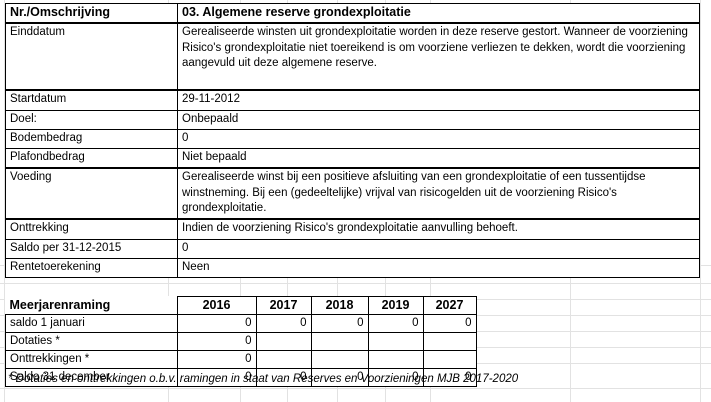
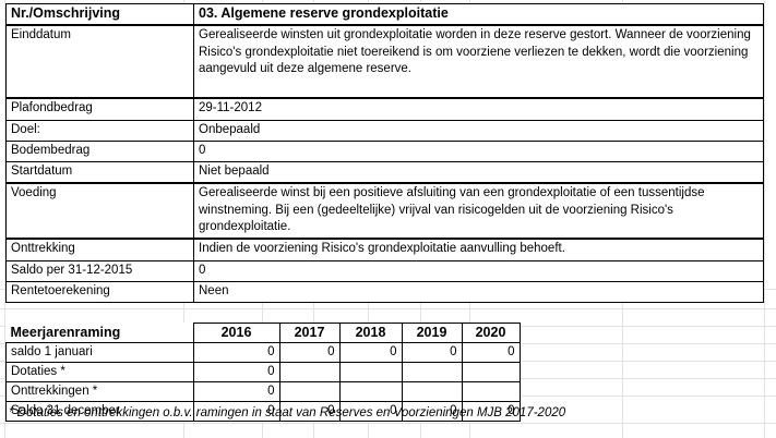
  Nr./Omschrijving	03. Algemene reserve grondexploitatie
  Einddatum	Gerealiseerde winsten uit grondexploitatie worden in deze reserve gestort. Wanneer de voorziening Risico's grondexploitatie niet toereikend is om voorziene verliezen te dekken, wordt die voorziening aangevuld uit deze algemene reserve.
- Startdatum	29-11-2012
+ Plafondbedrag	29-11-2012
  Doel:	Onbepaald
  Bodembedrag	0
- Plafondbedrag	Niet bepaald
+ Startdatum	Niet bepaald
  Voeding	Gerealiseerde winst bij een positieve afsluiting van een grondexploitatie of een tussentijdse winstneming. Bij een (gedeeltelijke) vrijval van risicogelden uit de voorziening Risico's grondexploitatie.
  Onttrekking	Indien de voorziening Risico's grondexploitatie aanvulling behoeft.
  Saldo per 31-12-2015	0
  Rentetoerekening	Neen
- Meerjarenraming	2016	2017	2018	2019	2027
+ Meerjarenraming	2016	2017	2018	2019	2020
  saldo 1 januari	0	0	0	0	0
  Dotaties *	0
  Onttrekkingen *	0
  Saldo 31 december	0	0	0	0	0
  * Dotaties en onttrekkingen o.b.v. ramingen in staat van Reserves en Voorzieningen MJB 2017-2020
